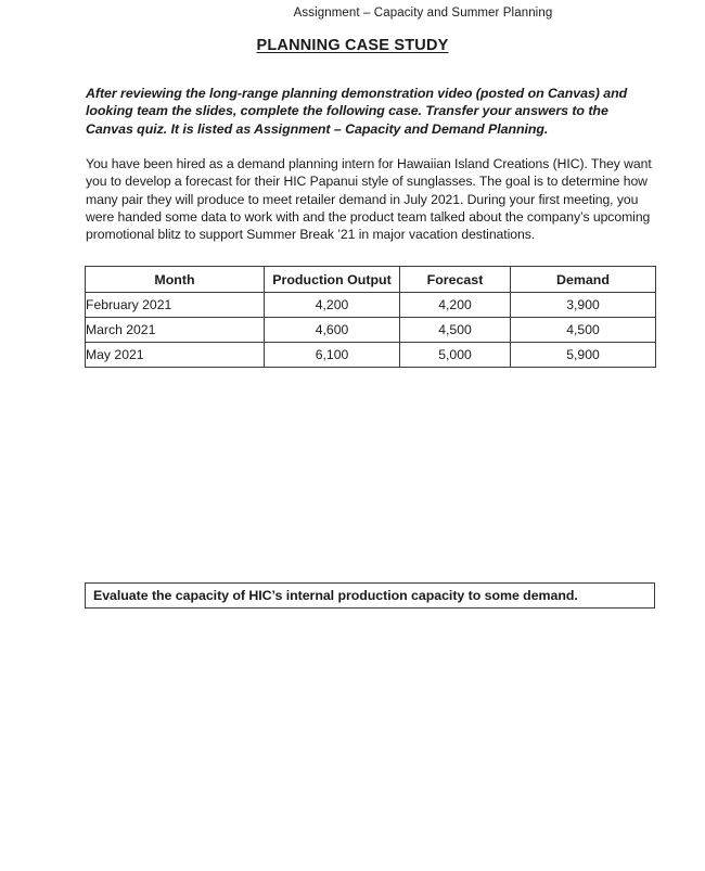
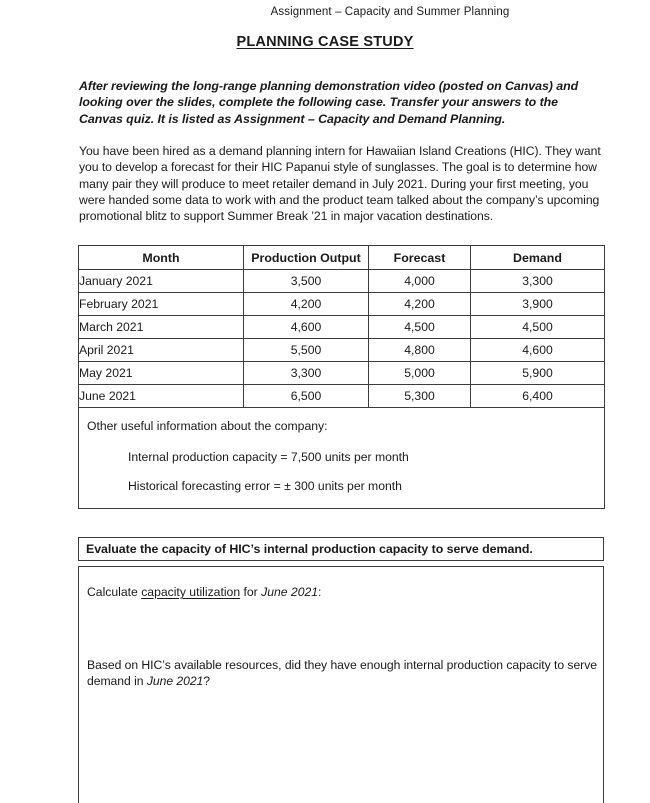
  Assignment – Capacity and Summer Planning
  PLANNING CASE STUDY
- After reviewing the long-range planning demonstration video (posted on Canvas) and looking team the slides, complete the following case. Transfer your answers to the Canvas quiz. It is listed as Assignment – Capacity and Demand Planning.
+ After reviewing the long-range planning demonstration video (posted on Canvas) and looking over the slides, complete the following case. Transfer your answers to the Canvas quiz. It is listed as Assignment – Capacity and Demand Planning.
  You have been hired as a demand planning intern for Hawaiian Island Creations (HIC). They want you to develop a forecast for their HIC Papanui style of sunglasses. The goal is to determine how many pair they will produce to meet retailer demand in July 2021. During your first meeting, you were handed some data to work with and the product team talked about the company’s upcoming promotional blitz to support Summer Break ’21 in major vacation destinations.
  Month	Production Output	Forecast	Demand
+ January 2021	3,500	4,000	3,300
  February 2021	4,200	4,200	3,900
  March 2021	4,600	4,500	4,500
+ April 2021	5,500	4,800	4,600
- May 2021	6,100	5,000	5,900
+ May 2021	3,300	5,000	5,900
+ June 2021	6,500	5,300	6,400
+ Other useful information about the company: Internal production capacity = 7,500 units per month Historical forecasting error = ± 300 units per month
- Evaluate the capacity of HIC’s internal production capacity to some demand.
+ Evaluate the capacity of HIC’s internal production capacity to serve demand.
+ Calculate capacity utilization for June 2021:
+ Based on HIC’s available resources, did they have enough internal production capacity to serve demand in June 2021?
